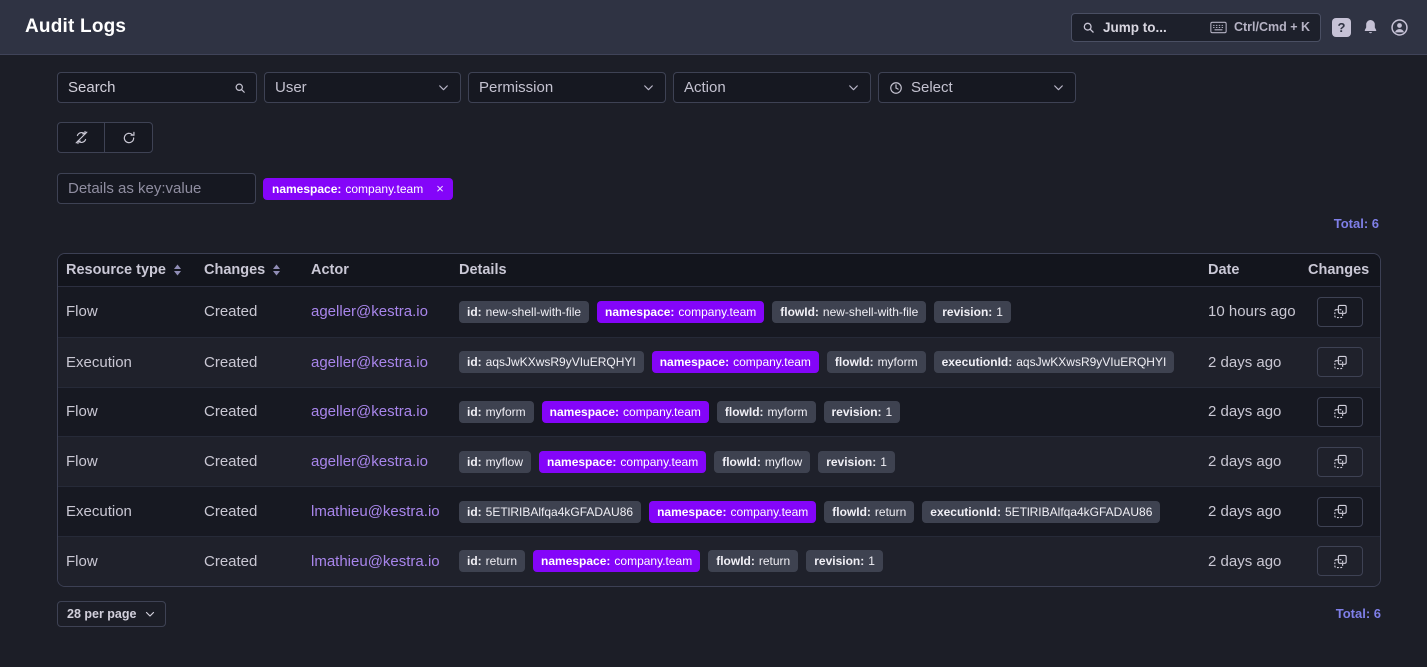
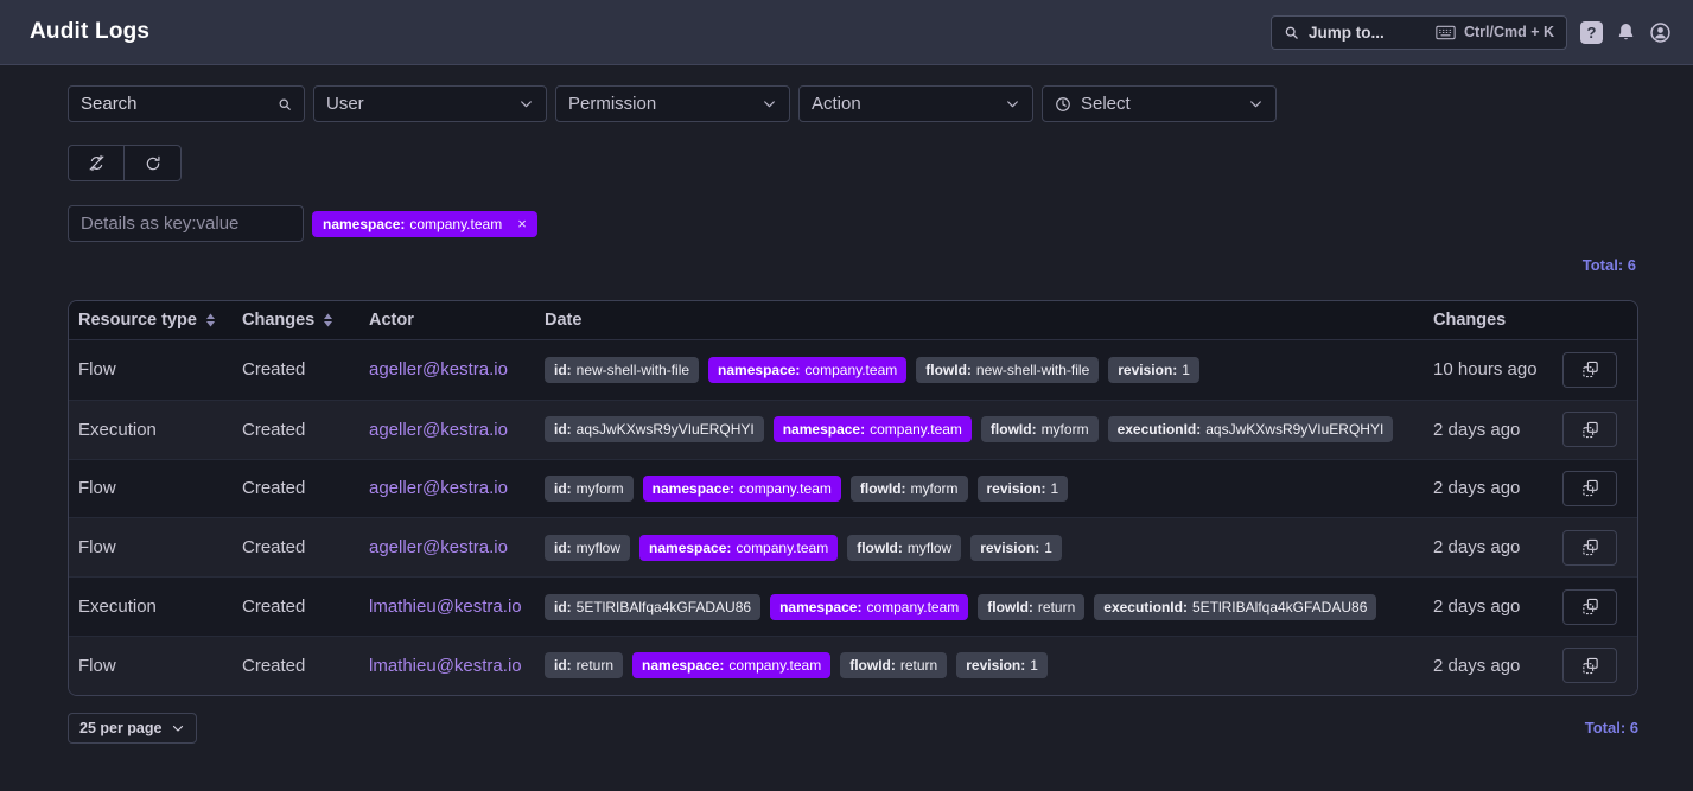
  Audit Logs
  Jump to...
  Ctrl/Cmd + K
  ?
  Search
  User
  Permission
  Action
  Select
  Details as key:value
  namespace:
  company.team
  ×
  Total: 6
  Resource type
  Changes
  Actor
- Details
  Date
  Changes
  Flow
  Created
  ageller@kestra.io
  id:
  new-shell-with-file
  namespace:
  company.team
  flowId:
  new-shell-with-file
  revision:
  1
  10 hours ago
  Execution
  Created
  ageller@kestra.io
  id:
  aqsJwKXwsR9yVIuERQHYI
  namespace:
  company.team
  flowId:
  myform
  executionId:
  aqsJwKXwsR9yVIuERQHYI
  2 days ago
  Flow
  Created
  ageller@kestra.io
  id:
  myform
  namespace:
  company.team
  flowId:
  myform
  revision:
  1
  2 days ago
  Flow
  Created
  ageller@kestra.io
  id:
  myflow
  namespace:
  company.team
  flowId:
  myflow
  revision:
  1
  2 days ago
  Execution
  Created
  lmathieu@kestra.io
  id:
  5ETlRIBAlfqa4kGFADAU86
  namespace:
  company.team
  flowId:
  return
  executionId:
  5ETlRIBAlfqa4kGFADAU86
  2 days ago
  Flow
  Created
  lmathieu@kestra.io
  id:
  return
  namespace:
  company.team
  flowId:
  return
  revision:
  1
  2 days ago
- 28 per page
+ 25 per page
  Total: 6
